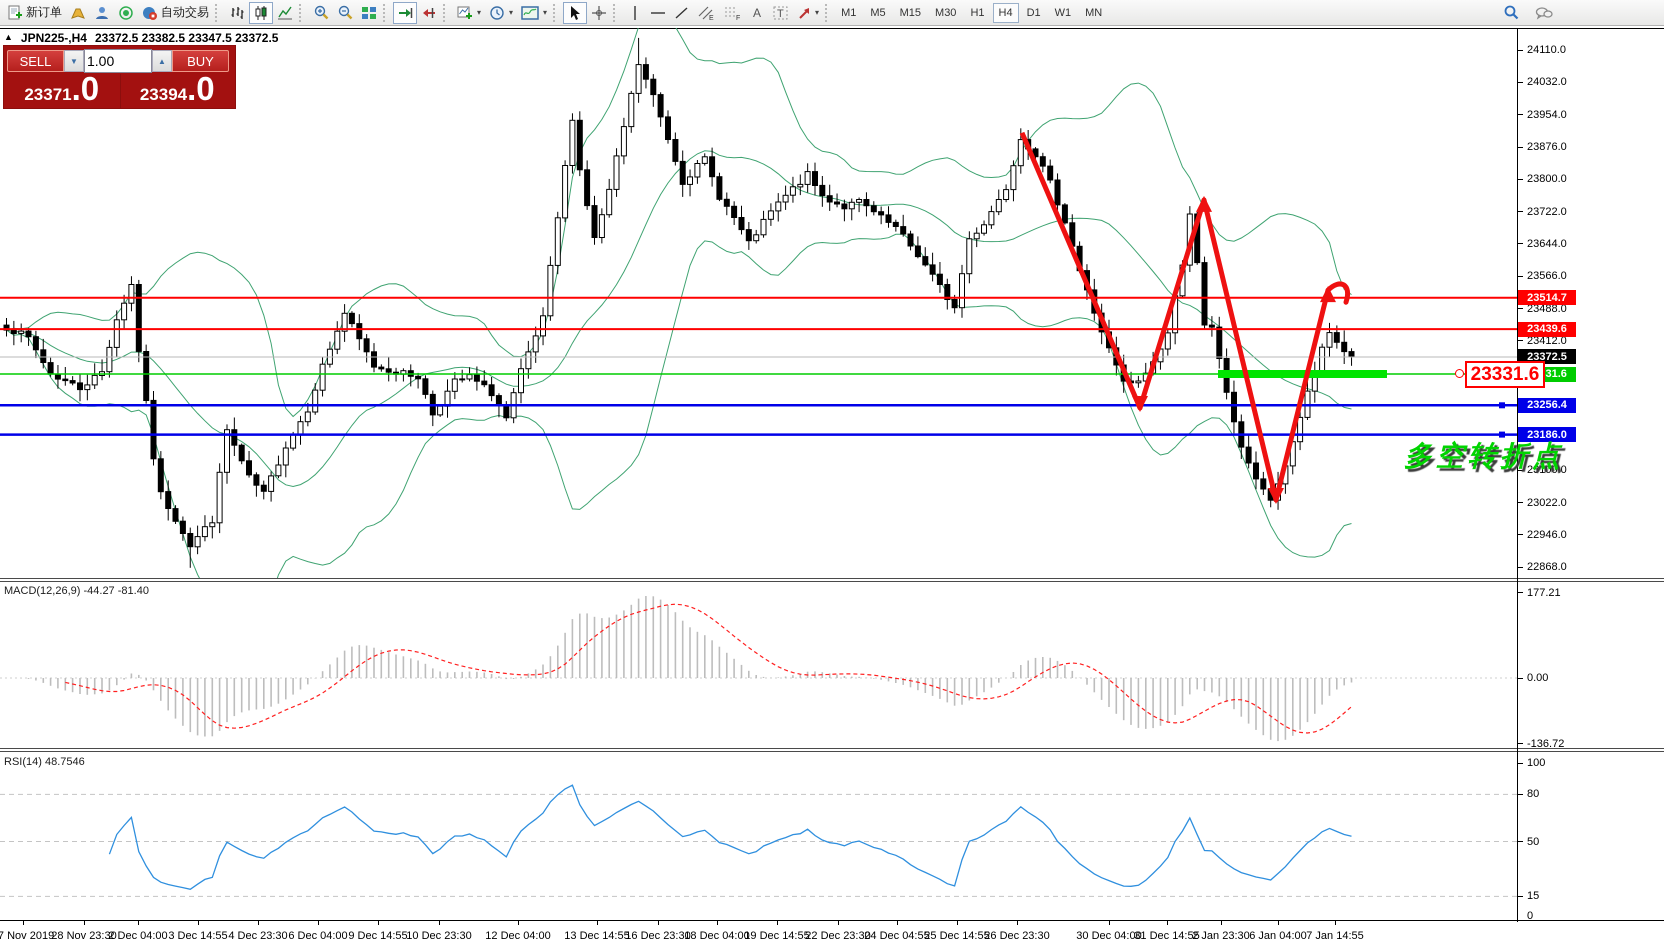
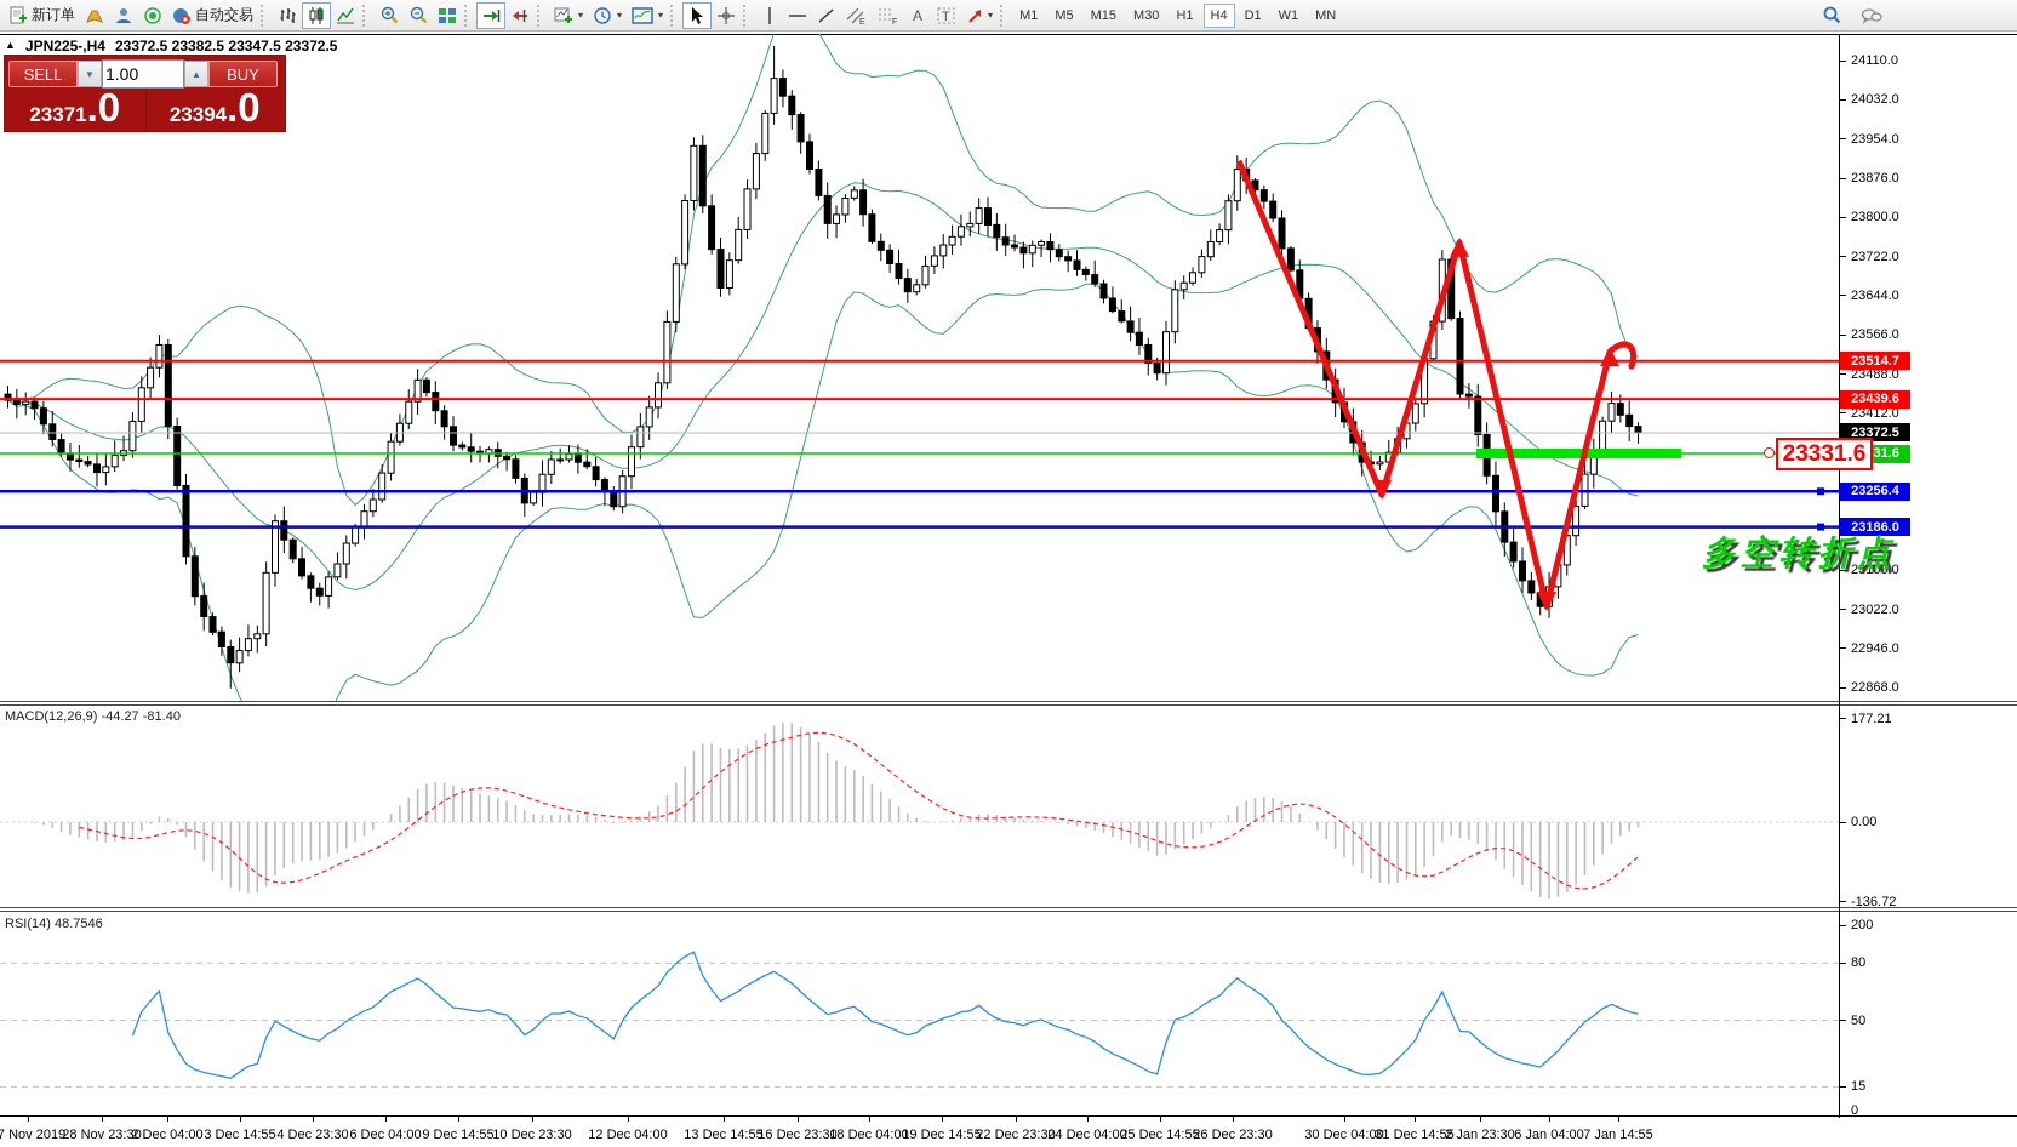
  新订单
  自动交易
  ▾
  ▾
  ▾
  A
  T
  ▾
  M1
  M5
  M15
  M30
  H1
  H4
  D1
  W1
  MN
  ▲
  JPN225-,H4
  23372.5 23382.5 23347.5 23372.5
  SELL
  ▼
  1.00
  ▲
  BUY
  23371
  .0
  23394
  .0
  MACD(12,26,9) -44.27 -81.40
  RSI(14) 48.7546
  23331.6
  多空转折点
  24110.0
  24032.0
  23954.0
  23876.0
  23800.0
  23722.0
  23644.0
  23566.0
  23488.0
  23412.0
  23100.0
  23022.0
  22946.0
  22868.0
  23514.7
  23439.6
  23372.5
  23256.4
  23186.0
  177.21
  0.00
  -136.72
- 100
+ 200
  80
  50
  15
  0
  7 Nov 2019
  28 Nov 23:30
  2 Dec 04:00
  3 Dec 14:55
  4 Dec 23:30
  6 Dec 04:00
  9 Dec 14:55
  10 Dec 23:30
  12 Dec 04:00
  13 Dec 14:55
  16 Dec 23:30
  18 Dec 04:00
  19 Dec 14:55
  22 Dec 23:30
- 24 Dec 04:55
+ 24 Dec 04:00
  25 Dec 14:55
  26 Dec 23:30
  30 Dec 04:00
  31 Dec 14:55
  2 Jan 23:30
  6 Jan 04:00
  7 Jan 14:55
